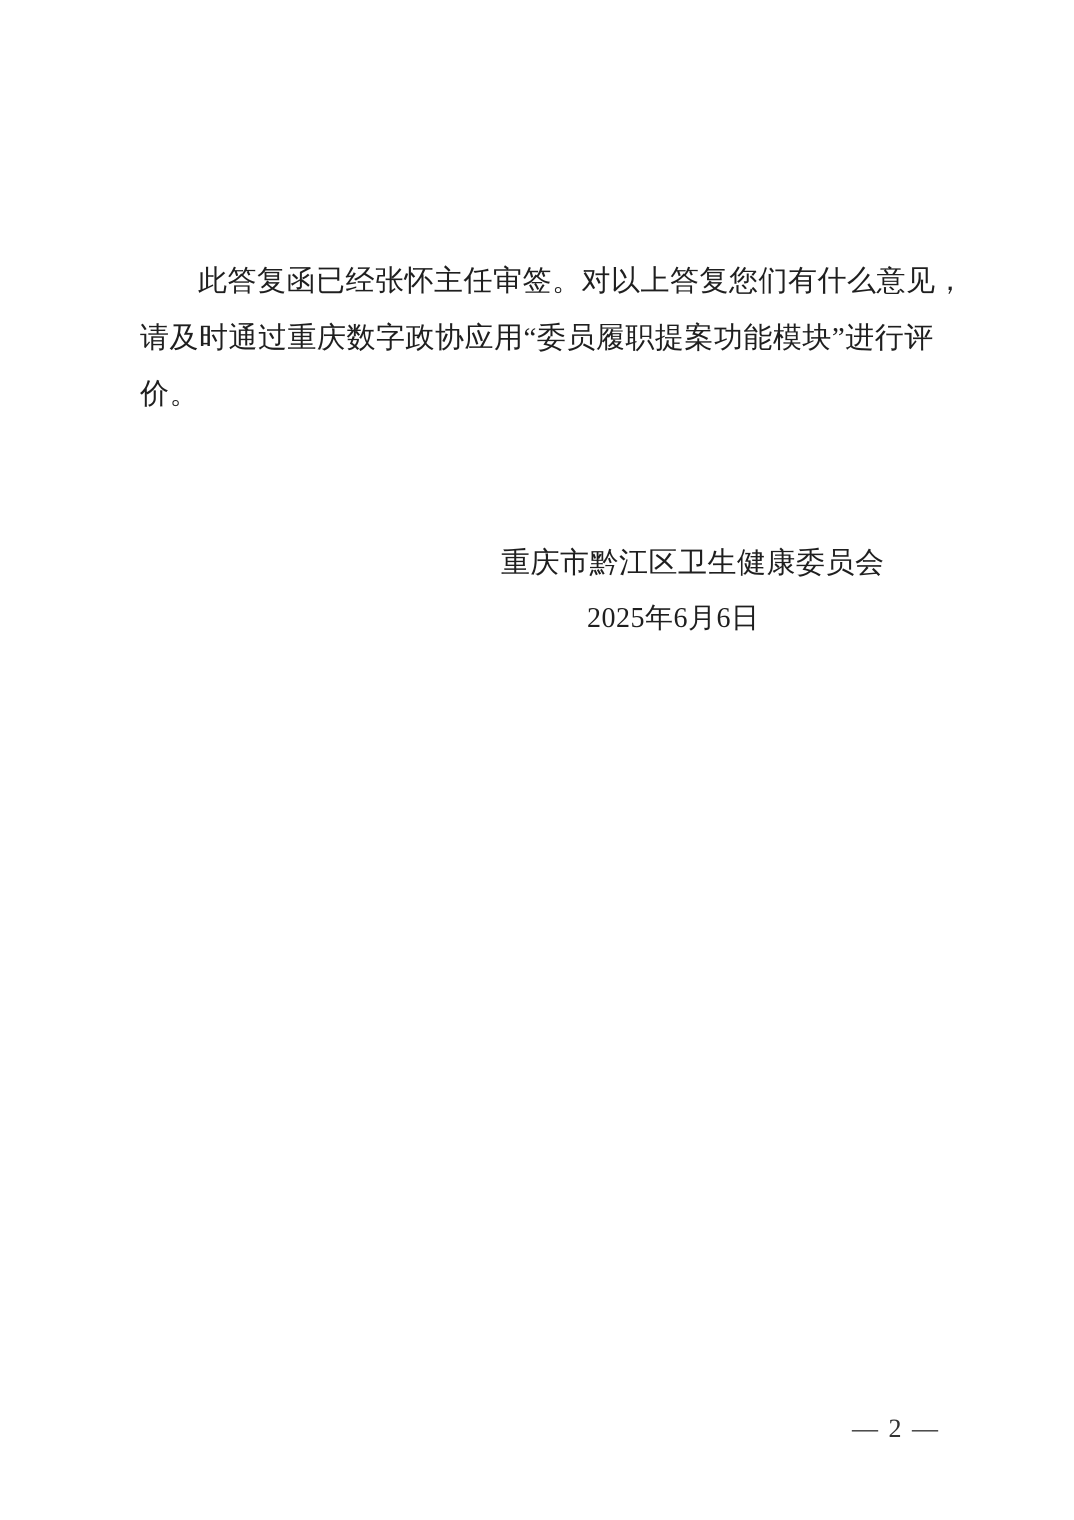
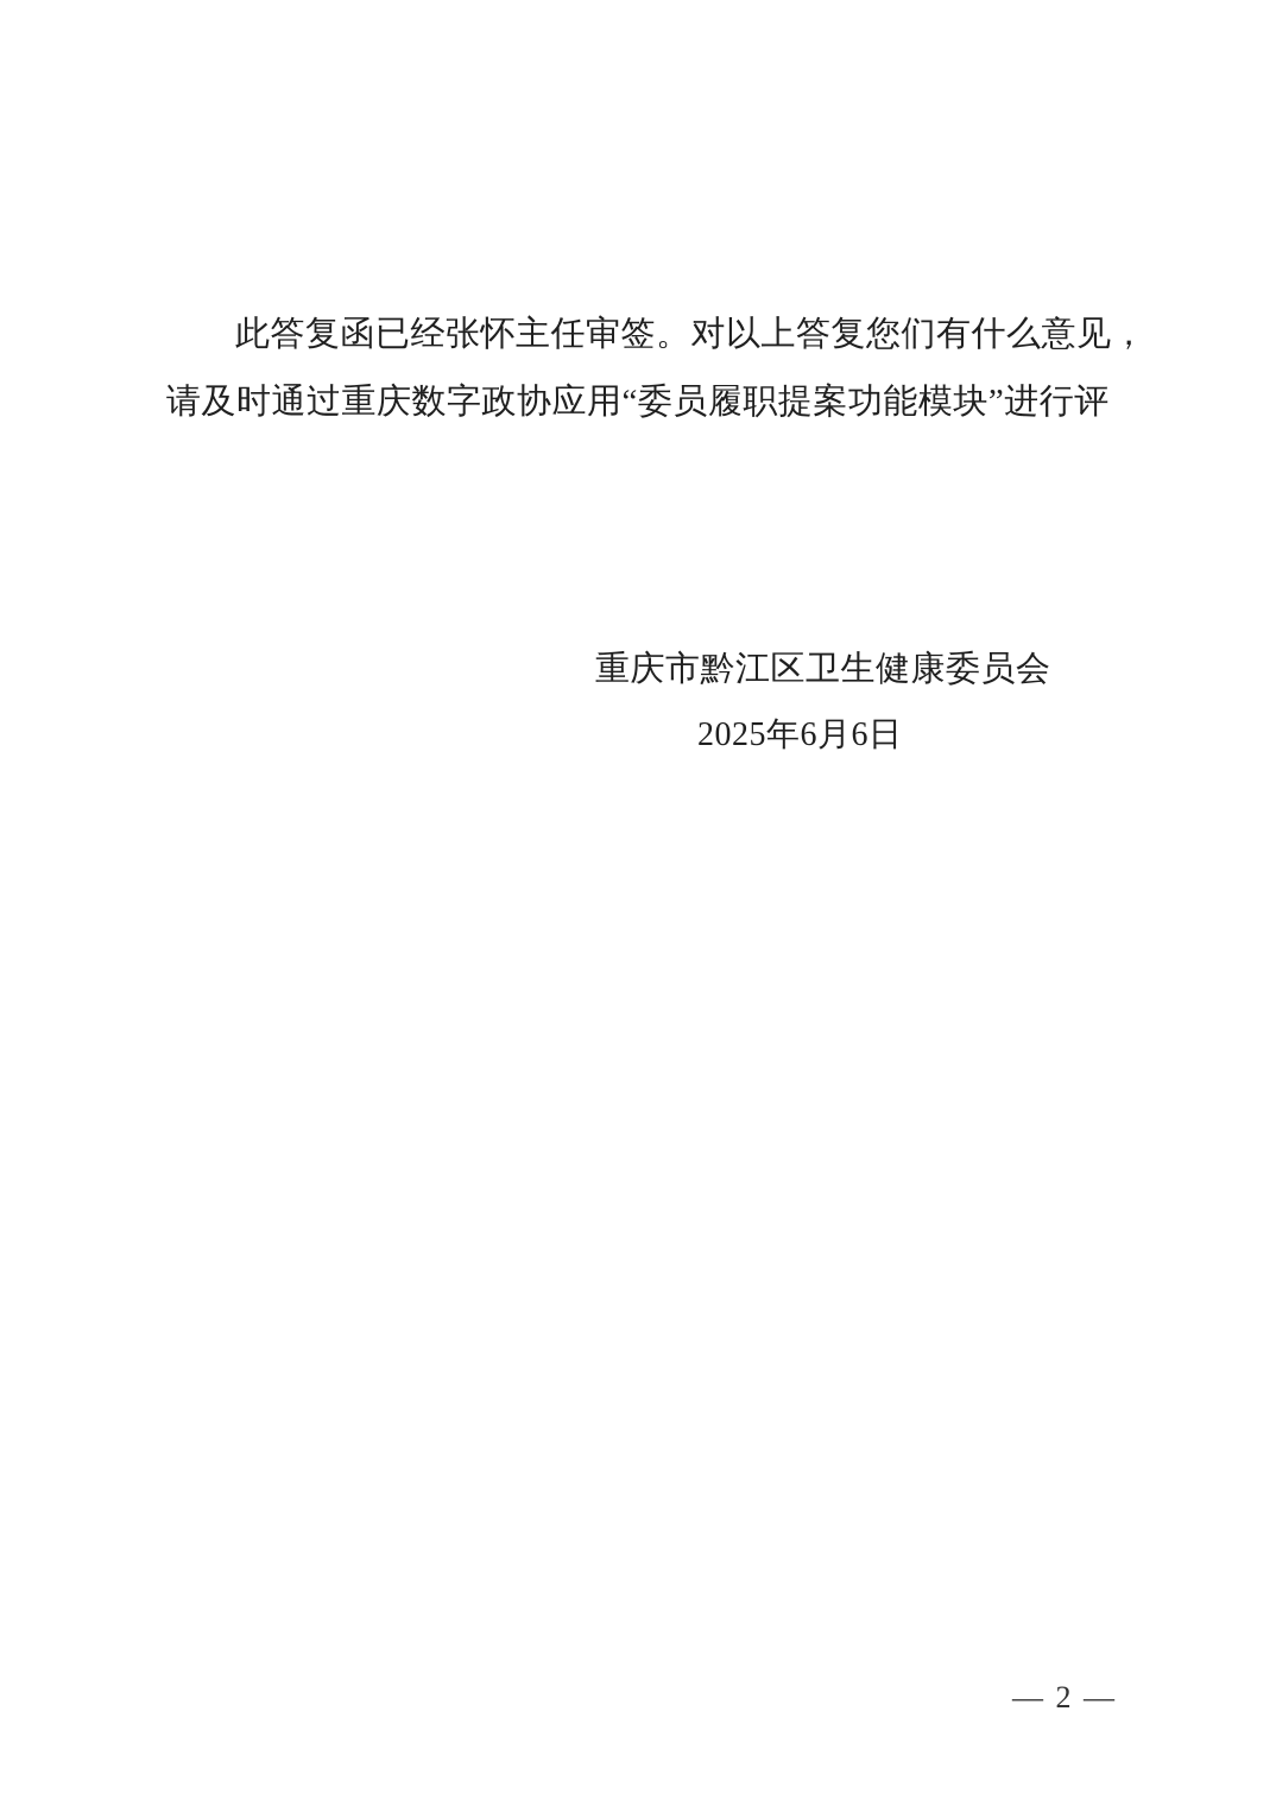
  此答复函已经张怀主任审签。对以上答复您们有什么意见，
  请及时通过重庆数字政协应用“委员履职提案功能模块”进行评
- 价。
  重庆市黔江区卫生健康委员会
  2025年6月6日
  — 2 —
